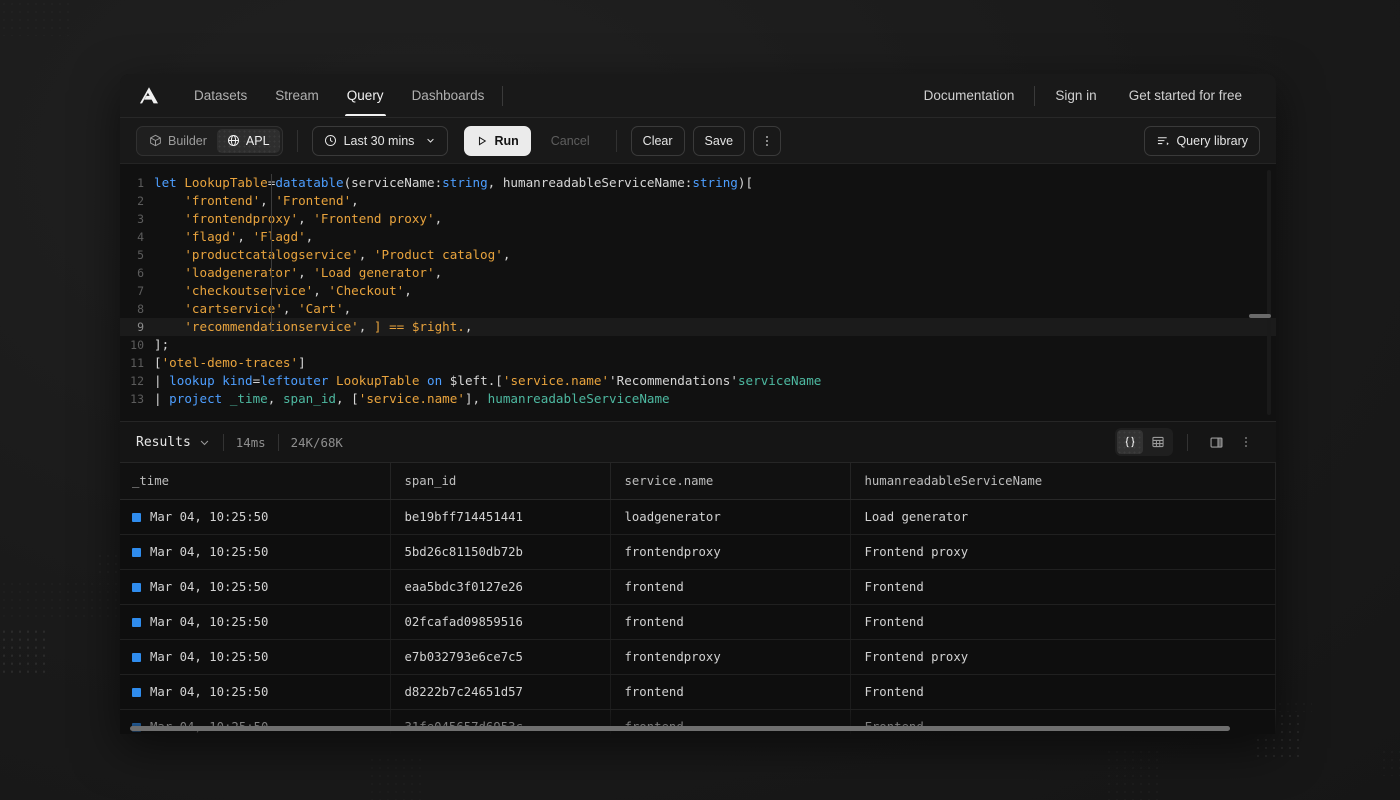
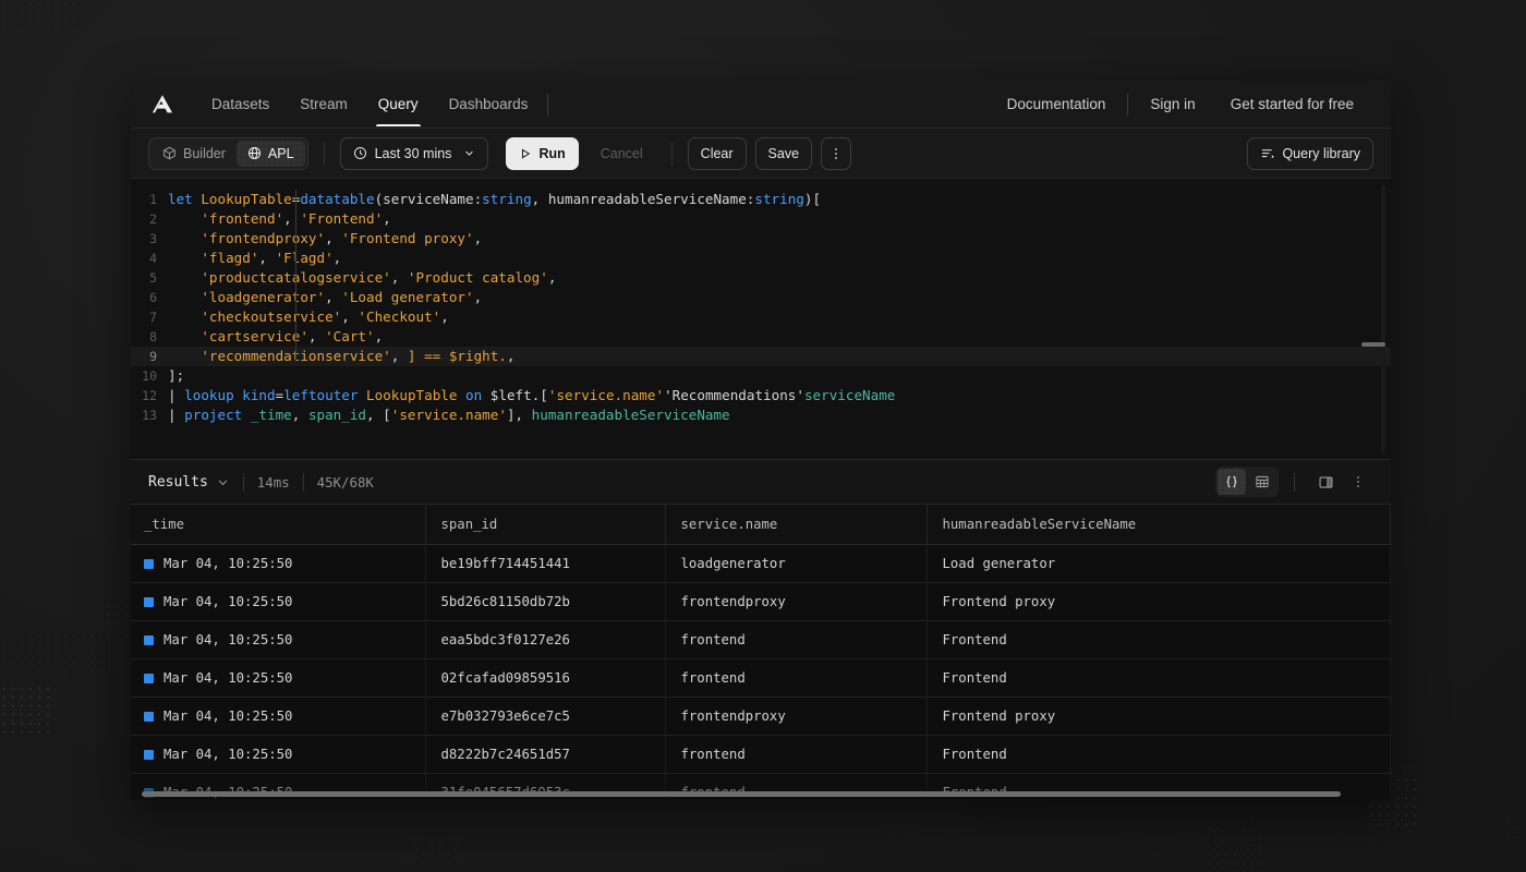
  Datasets
  Stream
  Query
  Dashboards
  Documentation
  Sign in
  Get started for free
  Builder
  APL
  Last 30 mins
  Run
  Cancel
  Clear
  Save
  Query library
  1
  let LookupTable datatable(serviceName:string, humanreadableServiceName:string)[
  2
  'frontend', 'Frontend',
  3
  'frontendprxy', 'Frontend proxy',
  4
  'flagd', 'Fagd',
  5
  'productcatlogservice', 'Product catalog',
  6
  'loadgeneraor', 'Load generator',
  7
  'checkoutsevice', 'Checkout',
  8
  'cartservic', 'Cart',
  9
  'recommendaionservice', ] == $right.,
  10
  ];
- 11
- ['otel-demo-traces']
  12
  | lookup kind=leftouter LookupTable on $left.['service.name''Recommendations'serviceName
  13
  | project _time, span_id, ['service.name'], humanreadableServiceName
  Results
  14ms
- 24K/68K
+ 45K/68K
  _time	span_id	service.name	humanreadableServiceName
  Mar 04, 10:25:50	be19bff714451441	loadgenerator	Load generator
  Mar 04, 10:25:50	5bd26c81150db72b	frontendproxy	Frontend proxy
  Mar 04, 10:25:50	eaa5bdc3f0127e26	frontend	Frontend
  Mar 04, 10:25:50	02fcafad09859516	frontend	Frontend
  Mar 04, 10:25:50	e7b032793e6ce7c5	frontendproxy	Frontend proxy
  Mar 04, 10:25:50	d8222b7c24651d57	frontend	Frontend
